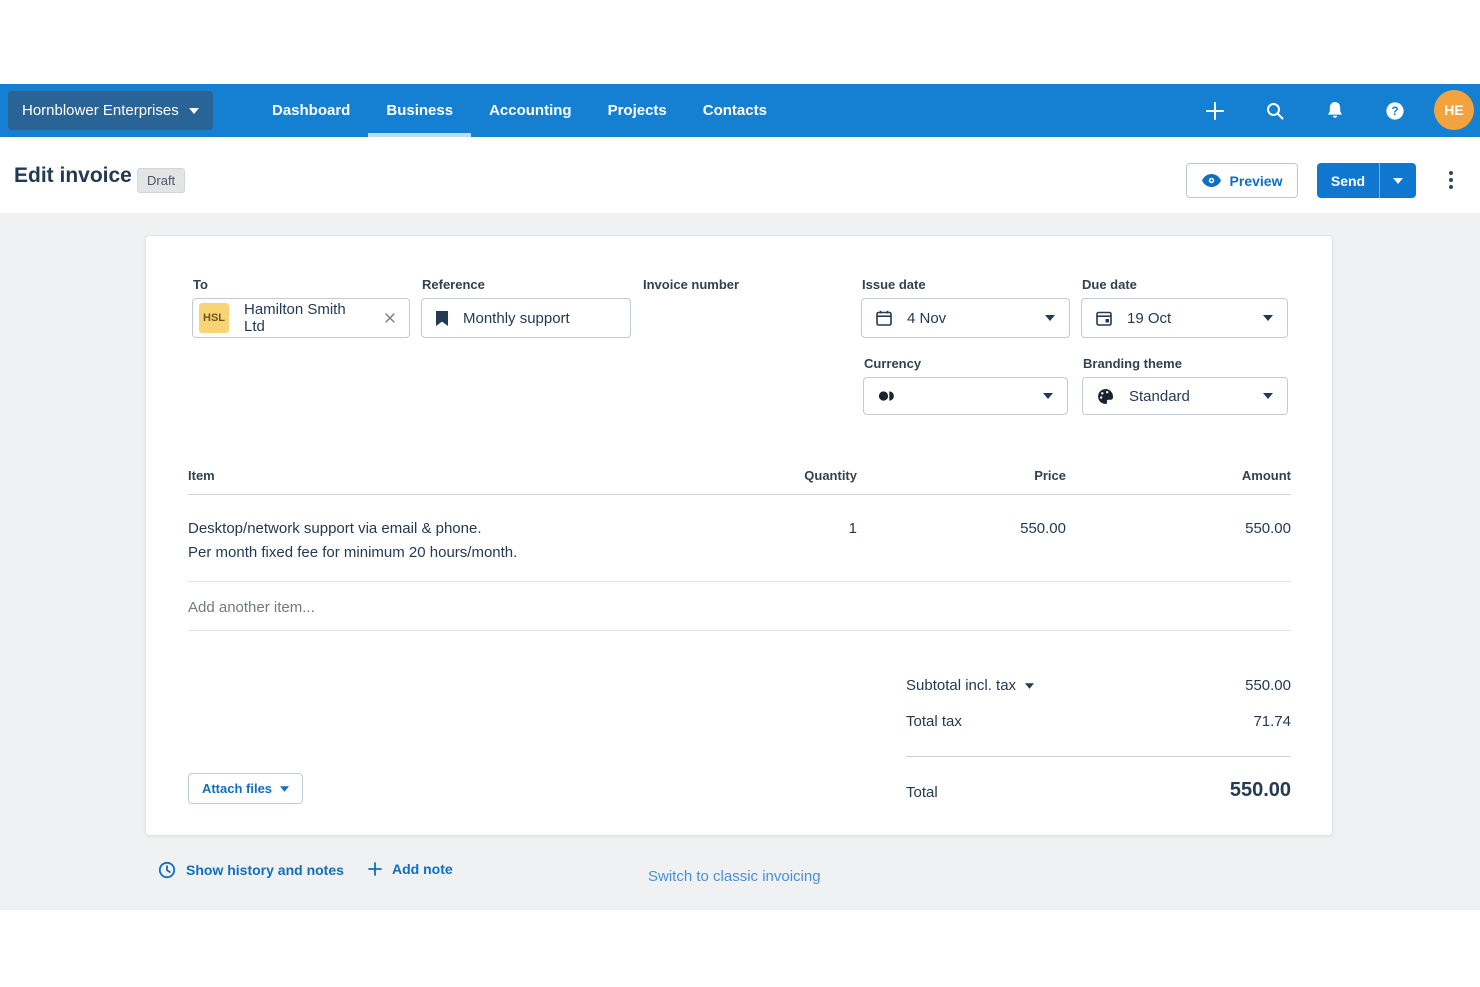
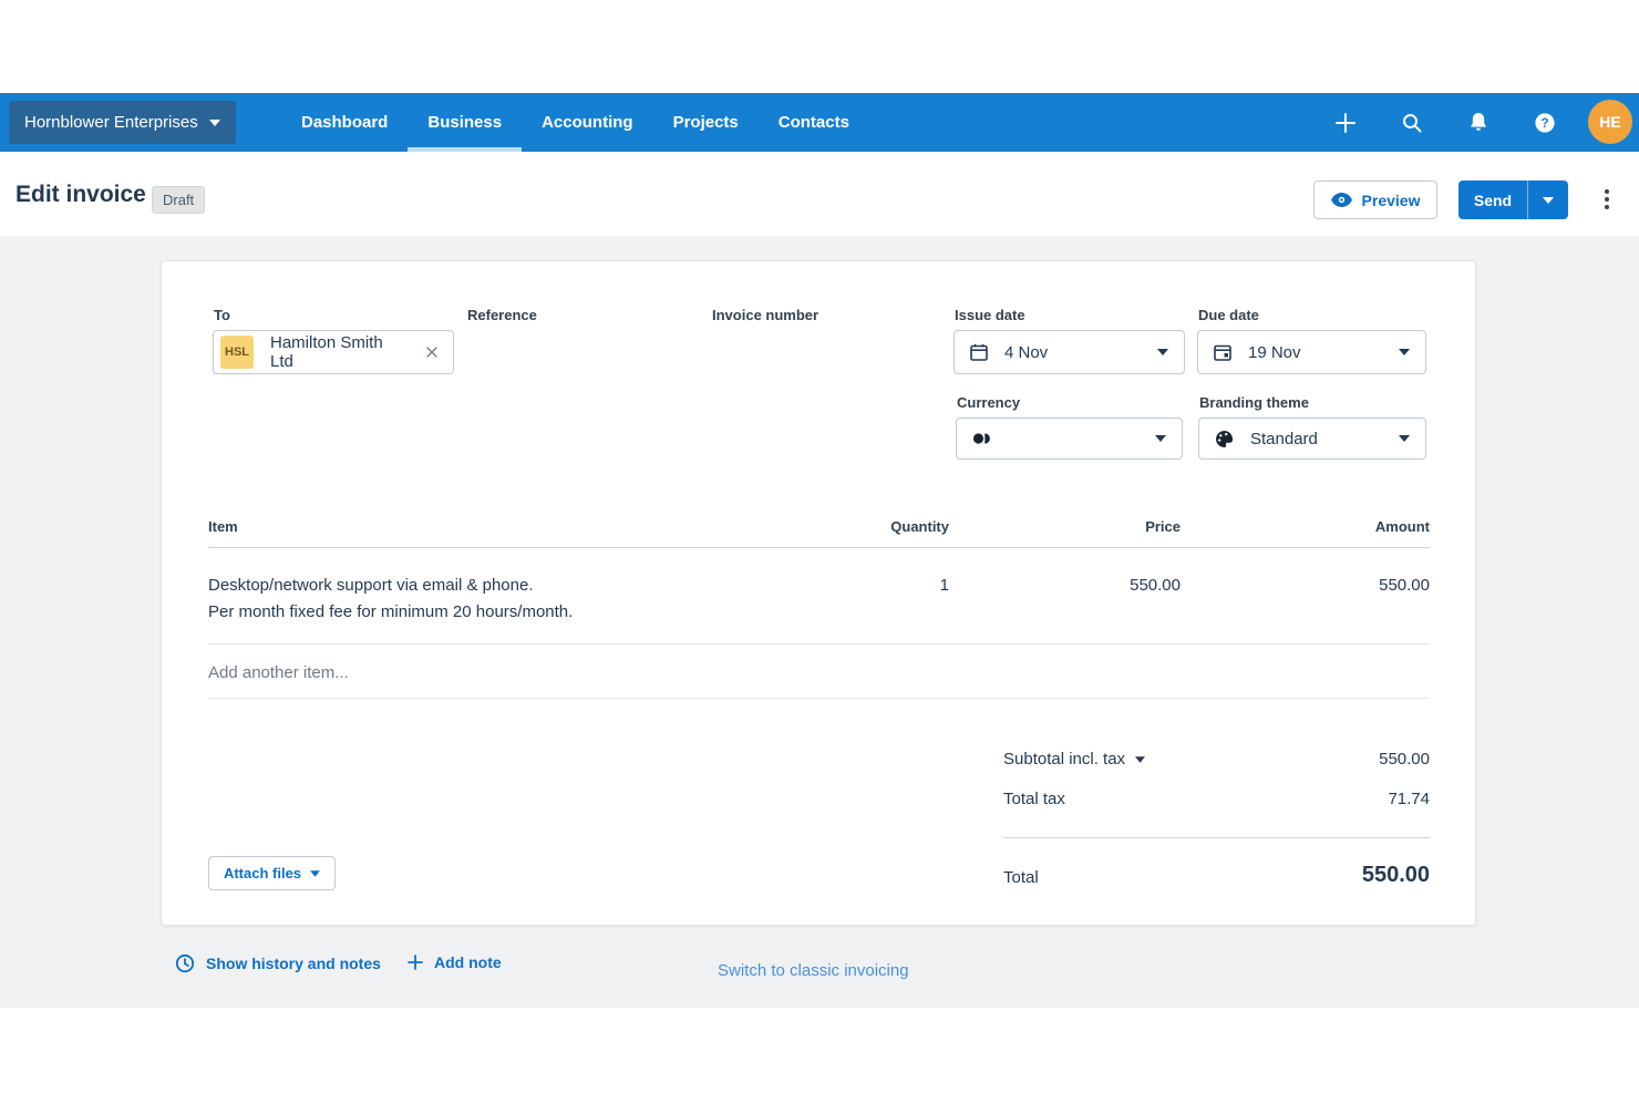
  Hornblower Enterprises
  Dashboard
  Business
  Accounting
  Projects
  Contacts
  ?
  HE
  Edit invoice
  Draft
  Preview
  Send
  To
  Reference
  Invoice number
  Issue date
  Due date
  HSL
  Hamilton Smith Ltd
- Monthly support
  4 Nov
- 19 Oct
+ 19 Nov
  Currency
  Branding theme
  Standard
  Item
  Quantity
  Price
  Amount
  Desktop/network support via email & phone.
  Per month fixed fee for minimum 20 hours/month.
  1
  550.00
  550.00
  Add another item...
  Subtotal incl. tax
  550.00
  Total tax
  71.74
  Total
  550.00
  Attach files
  Show history and notes
  Add note
  Switch to classic invoicing
